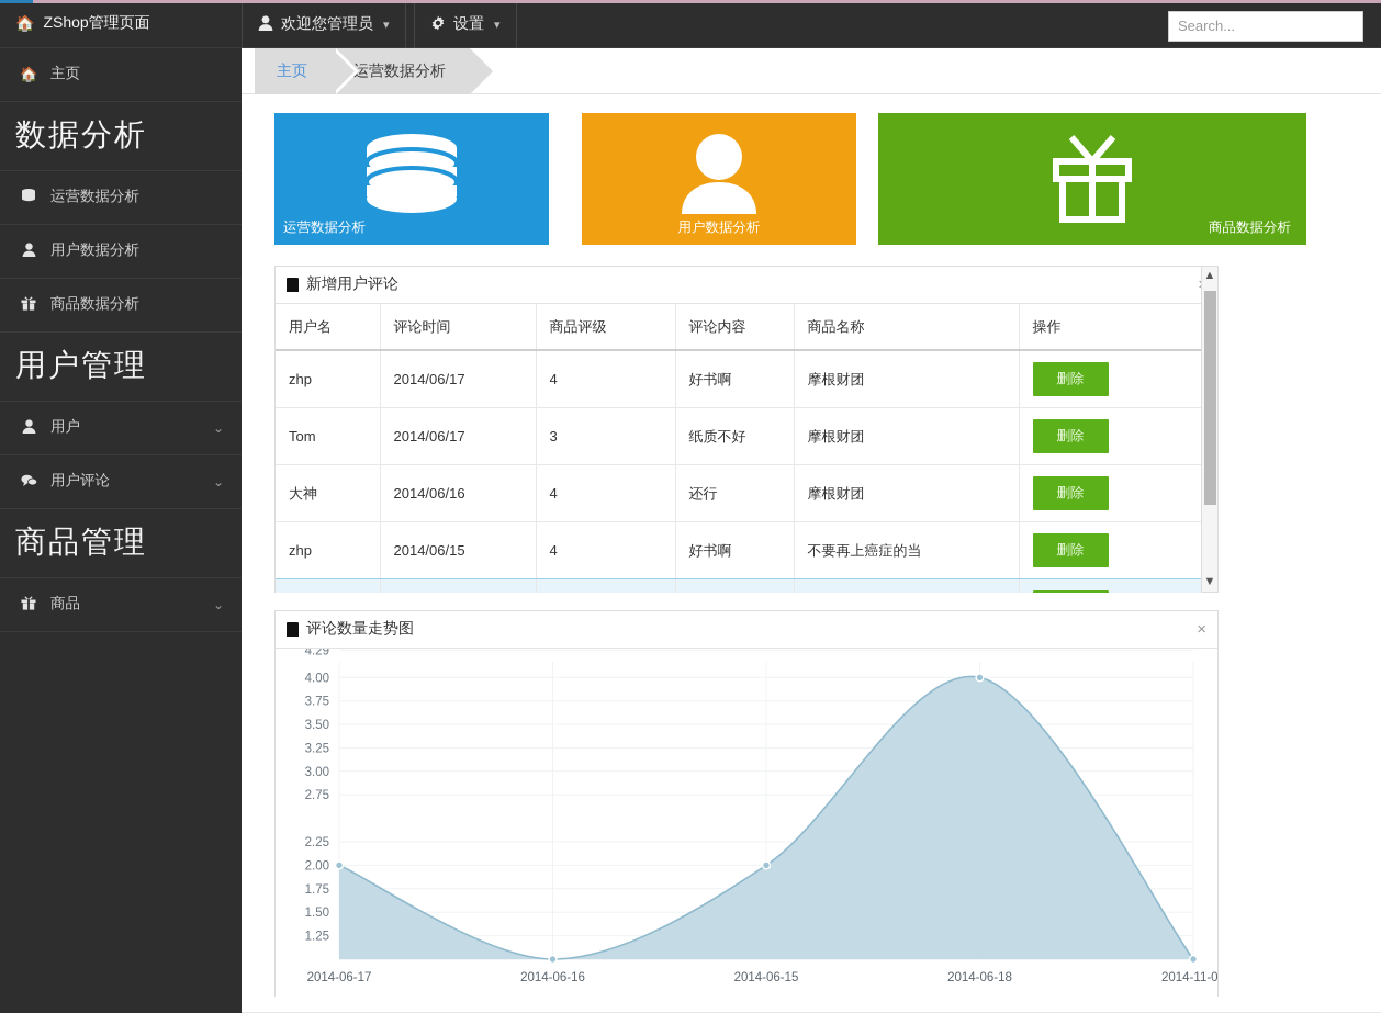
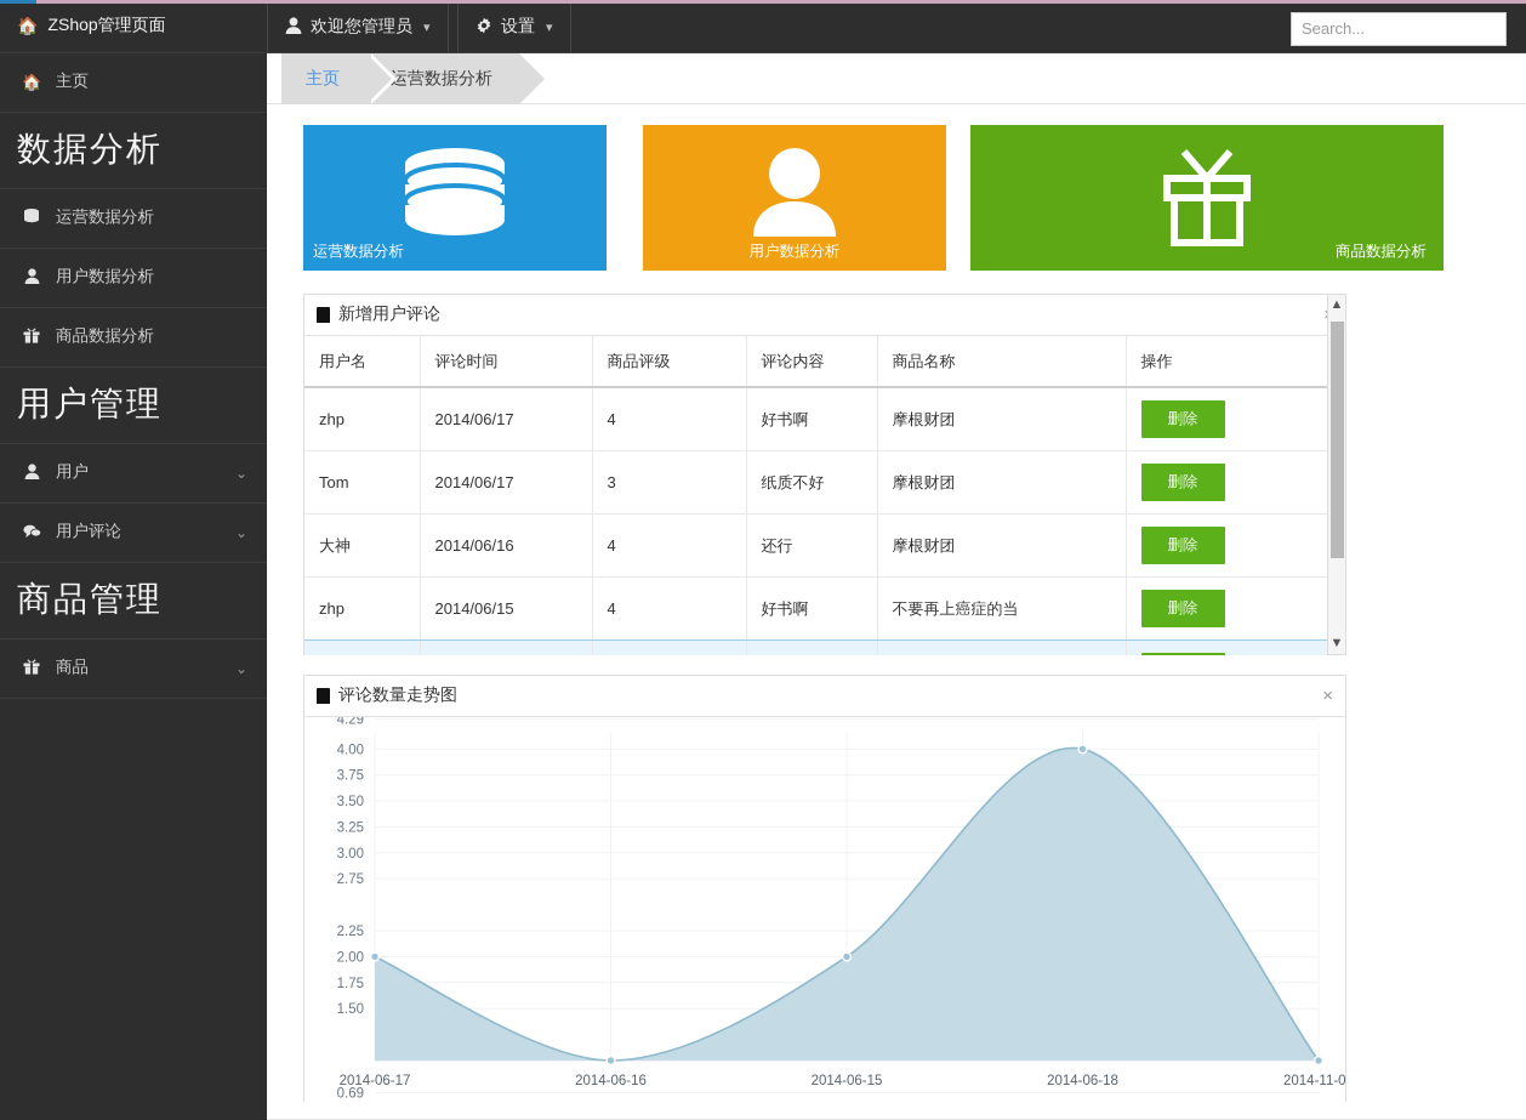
  🏠
  ZShop管理页面
  🏠
  主页
  数据分析
  运营数据分析
  用户数据分析
  商品数据分析
  用户管理
  用户
  ⌄
  用户评论
  ⌄
  商品管理
  商品
  ⌄
  欢迎您管理员
  ▾
  设置
  ▾
  Search...
  主页
  运营数据分析
  运营数据分析
  用户数据分析
  商品数据分析
  新增用户评论
  用户名	评论时间	商品评级	评论内容	商品名称	操作
  zhp	2014/06/17	4	好书啊	摩根财团	删除
  Tom	2014/06/17	3	纸质不好	摩根财团	删除
  大神	2014/06/16	4	还行	摩根财团	删除
  zhp	2014/06/15	4	好书啊	不要再上癌症的当	删除
  ▲
  ▼
  评论数量走势图
  ×
  4.00
  3.75
  3.50
  3.25
  3.00
  2.75
  4.29
  2.25
  2.00
  1.75
  1.50
- 1.25
+ 0.69
  2014-06-17
  2014-06-16
  2014-06-15
  2014-06-18
  2014-11-0
